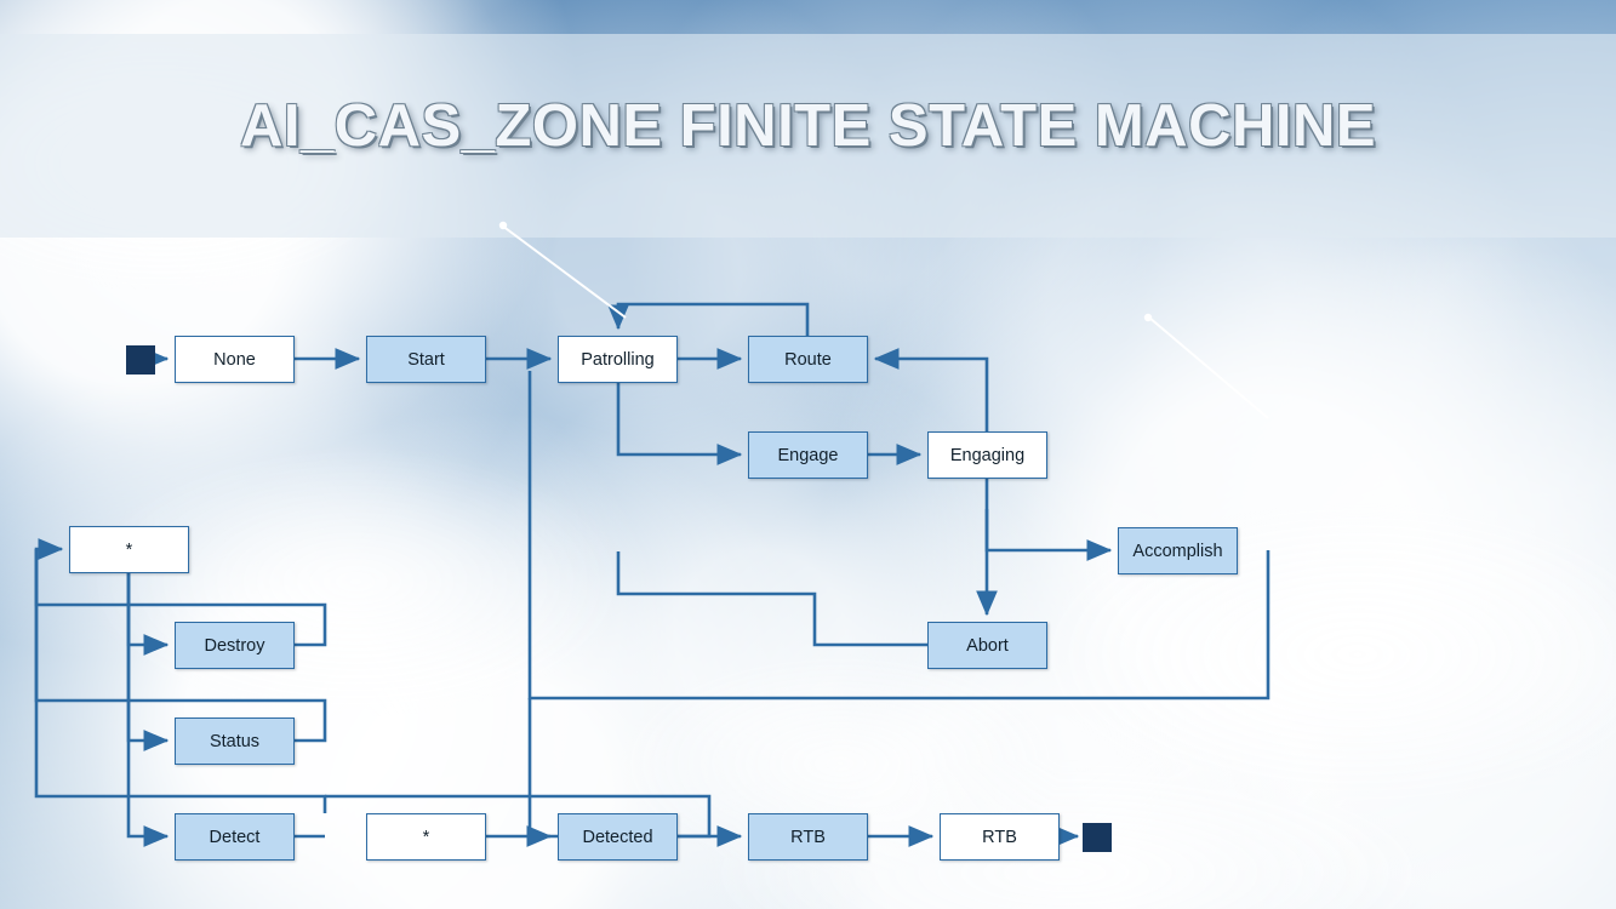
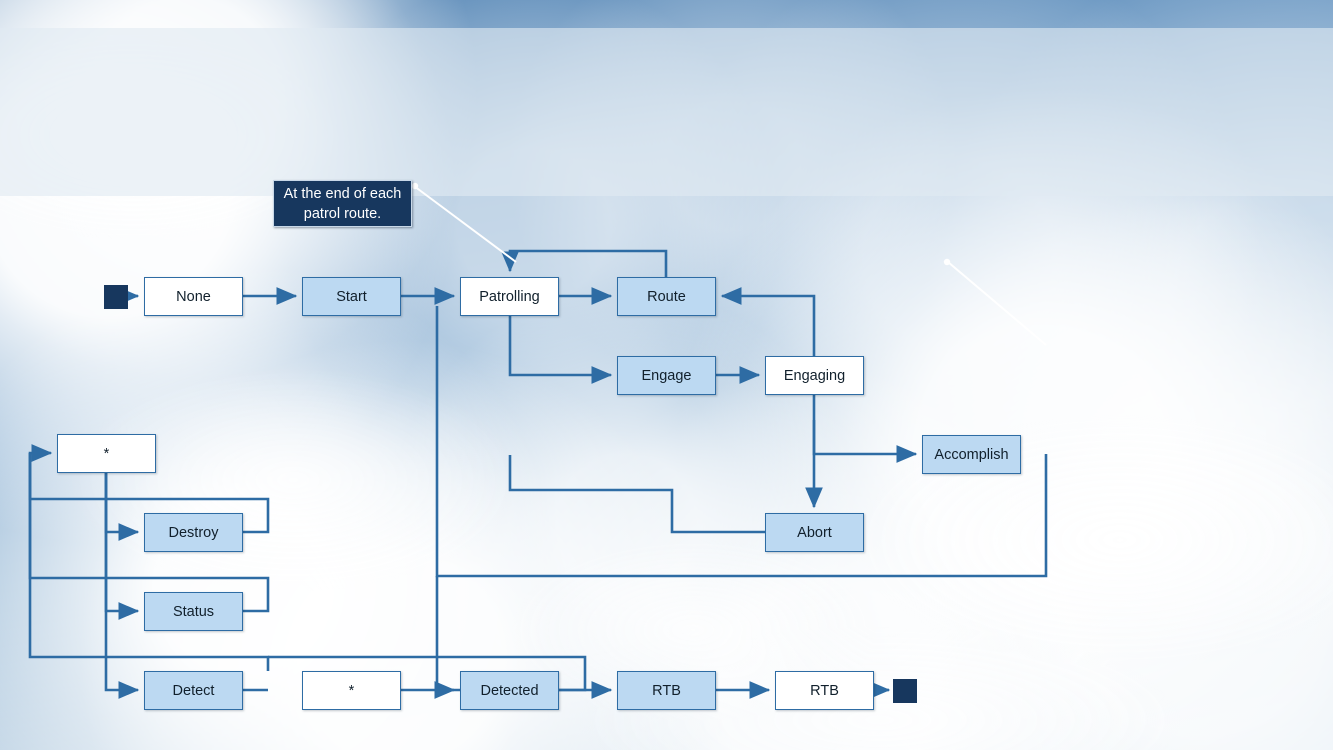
- AI_CAS_ZONE FINITE STATE MACHINE
  None
  Start
  Patrolling
  Route
  Engage
  Engaging
  Accomplish
  Abort
  *
  Destroy
  Status
  Detect
  *
  Detected
  RTB
  RTB
+ At the end of each patrol route.
